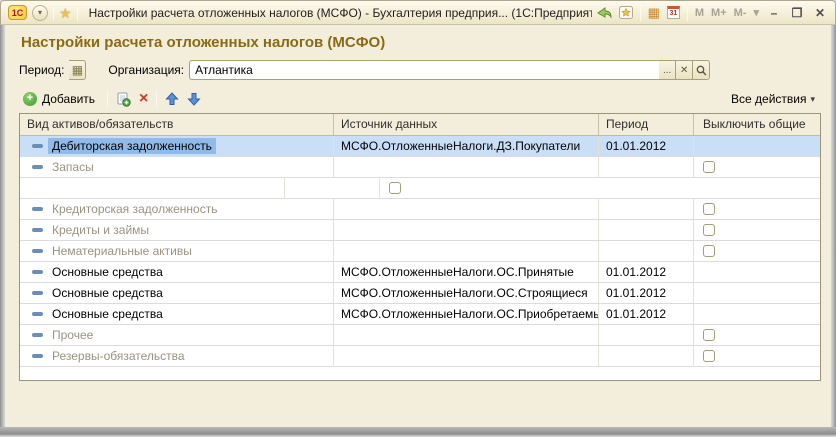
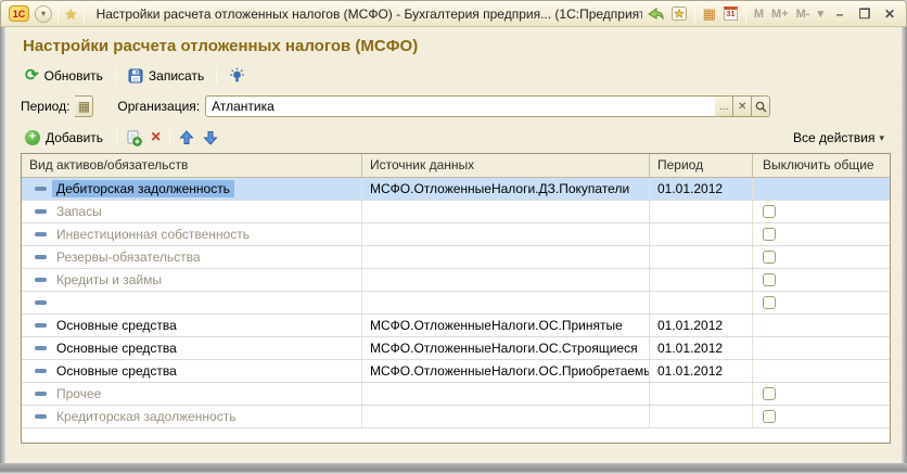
  1С
  ▾
  ★
  Настройки расчета отложенных налогов (МСФО) - Бухгалтерия предприя... (1С:Предприя
  ▦
  M
  M+
  M-
  ▾
  –
  ❒
  ✕
  Настройки расчета отложенных налогов (МСФО)
+ ⟳
+ Обновить
+ Записать
  Период:
  ▦
  Организация:
  Атлантика
  ...
  ✕
  +
  Добавить
  ×
  Все действия
  ▾
  Вид активов/обязательств
  Источник данных
  Период
  Выключить общие
  Дебиторская задолженность
  МСФО.ОтложенныеНалоги.ДЗ.Покупатели
  01.01.2012
  Запасы
+ Инвестиционная собственность
- Кредиторская задолженность
+ Резервы-обязательства
  Кредиты и займы
- Нематериальные активы
  Основные средства
  МСФО.ОтложенныеНалоги.ОС.Принятые
  01.01.2012
  Основные средства
  МСФО.ОтложенныеНалоги.ОС.Строящиеся
  01.01.2012
  Основные средства
  МСФО.ОтложенныеНалоги.ОС.Приобретаемы
  01.01.2012
  Прочее
- Резервы-обязательства
+ Кредиторская задолженность
